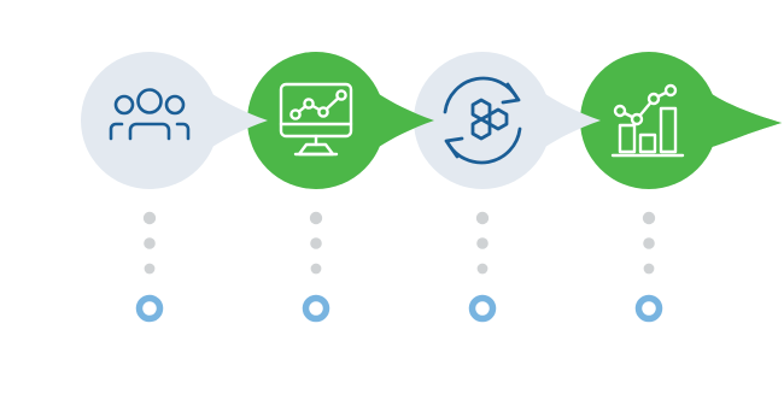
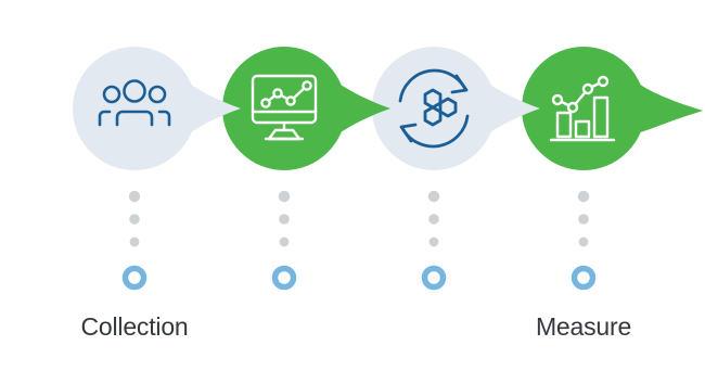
+ Collection
+ Measure
